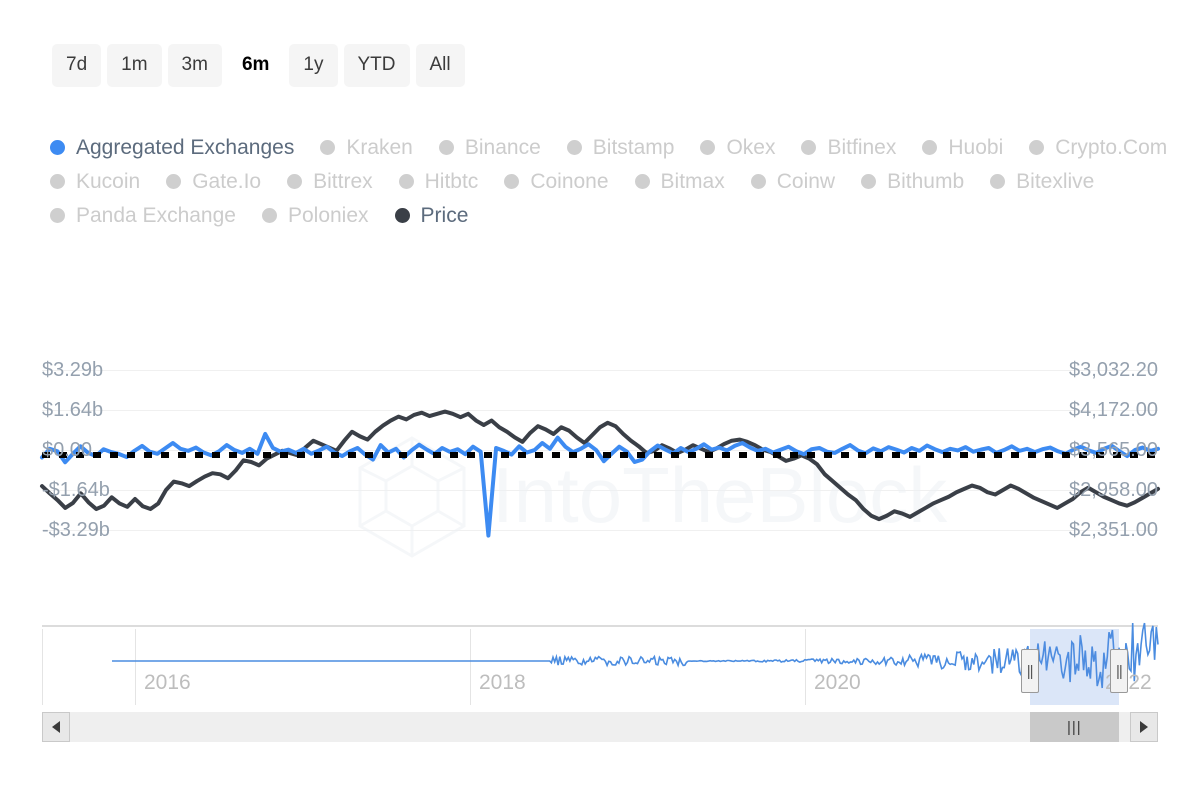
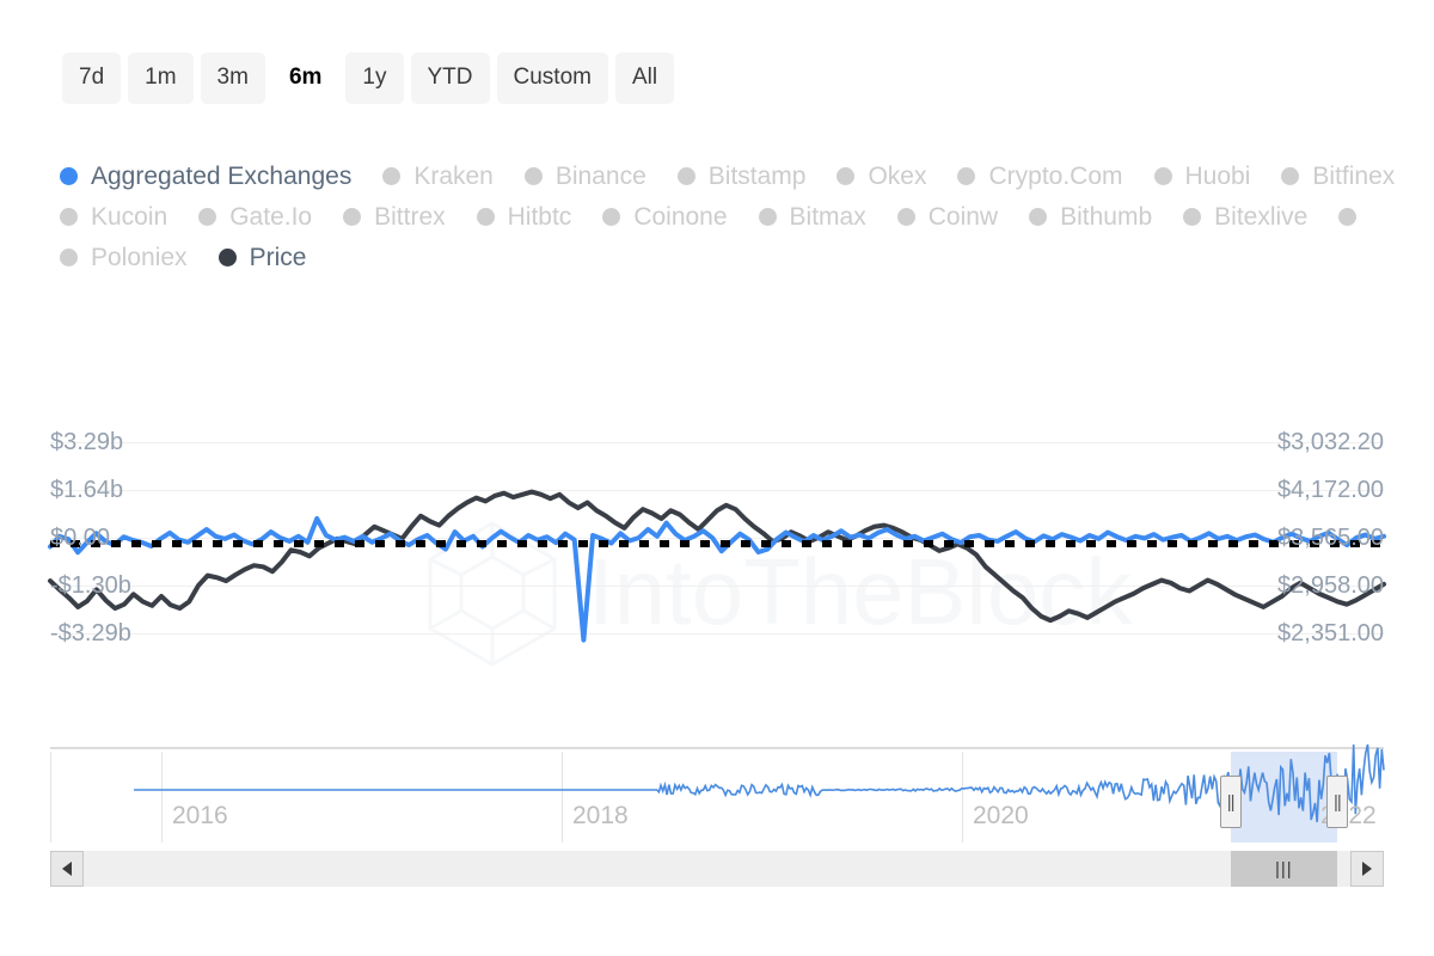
  7d
  1m
  3m
  6m
  1y
  YTD
+ Custom
  All
  Aggregated Exchanges
  Kraken
  Binance
  Bitstamp
  Okex
- Bitfinex
+ Crypto.Com
  Huobi
- Crypto.Com
+ Bitfinex
  Kucoin
  Gate.Io
  Bittrex
  Hitbtc
  Coinone
  Bitmax
  Coinw
  Bithumb
  Bitexlive
- Panda Exchange
  Poloniex
  Price
  IntoTheBlck
  $3.29b
  $1.64b
  $0.00
- -$1.64b
+ -$1.30b
  -$3.29b
  $3,032.20
  $4,172.00
  $3,565.00
  $2,958.00
  $2,351.00
  2016
  2018
  2020
  ||
  ||
  |||
